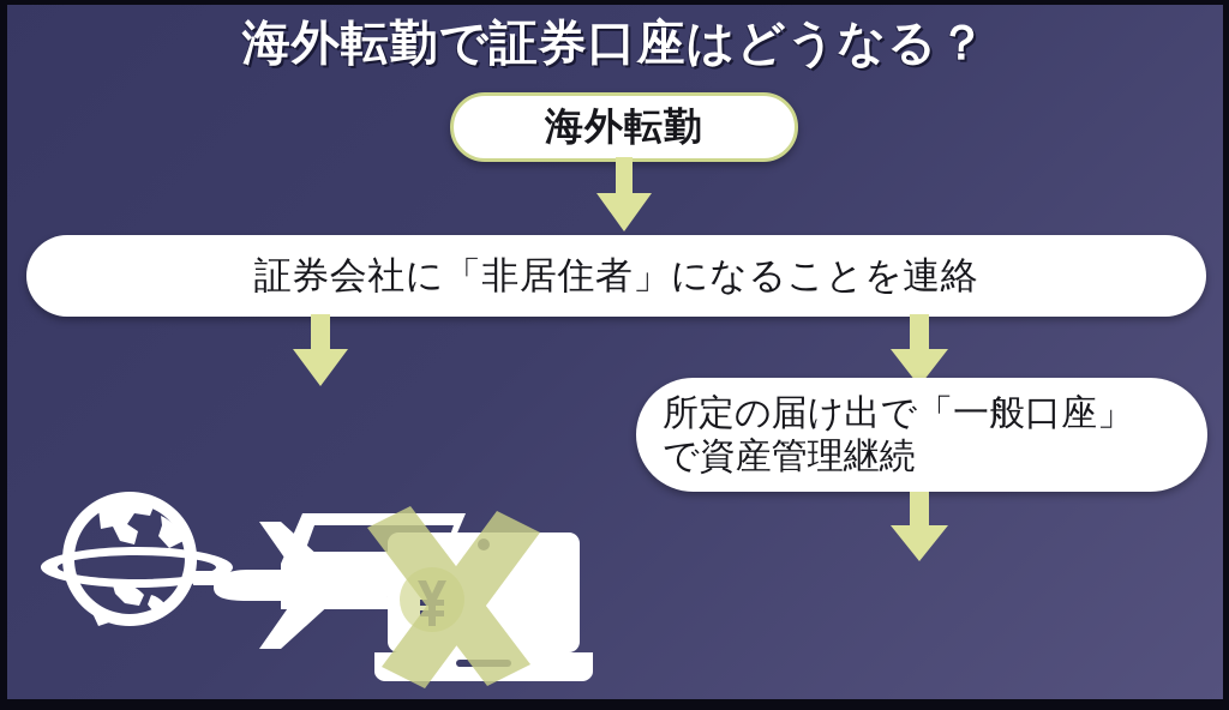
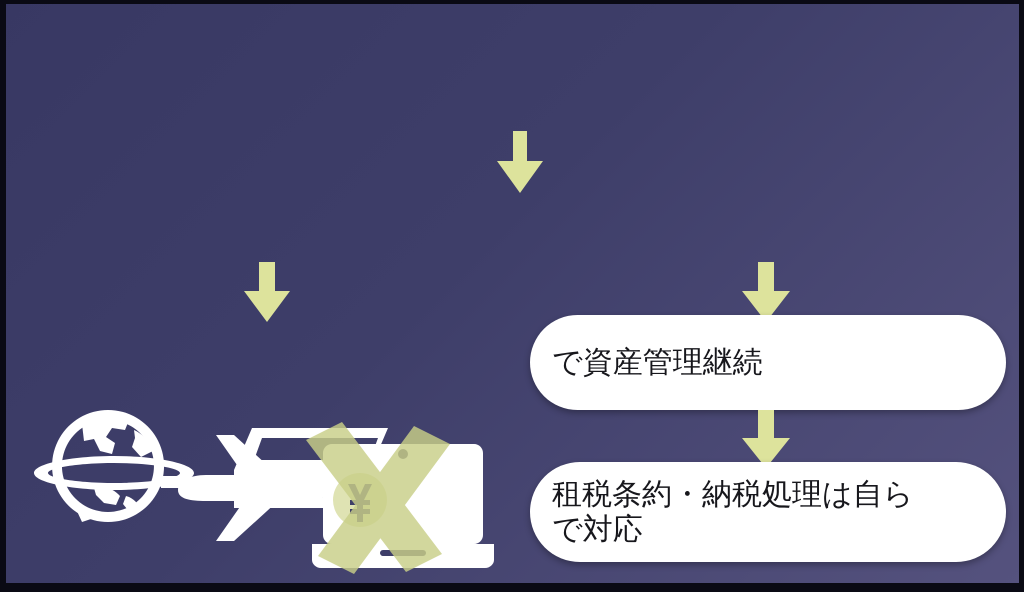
- 海外転勤で証券口座はどうなる？
- 海外転勤
- 証券会社に「非居住者」になることを連絡
- 所定の届け出で「一般口座」
  で資産管理継続
+ 租税条約・納税処理は自ら
+ で対応
